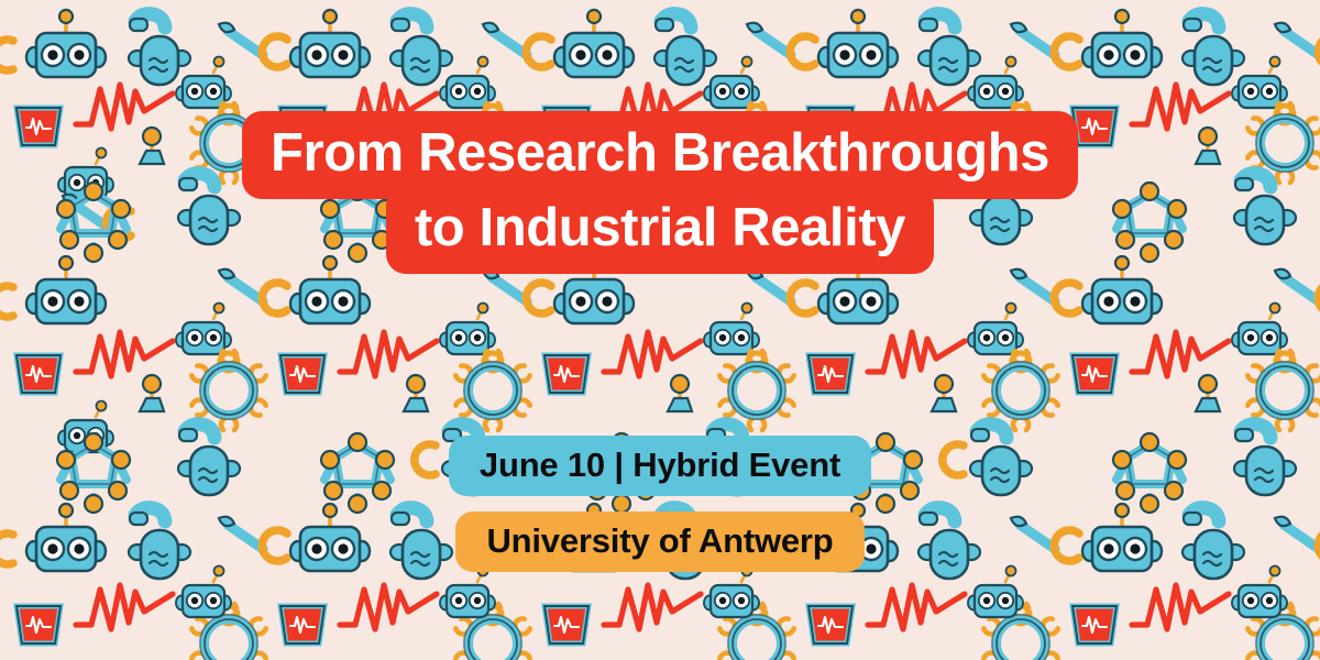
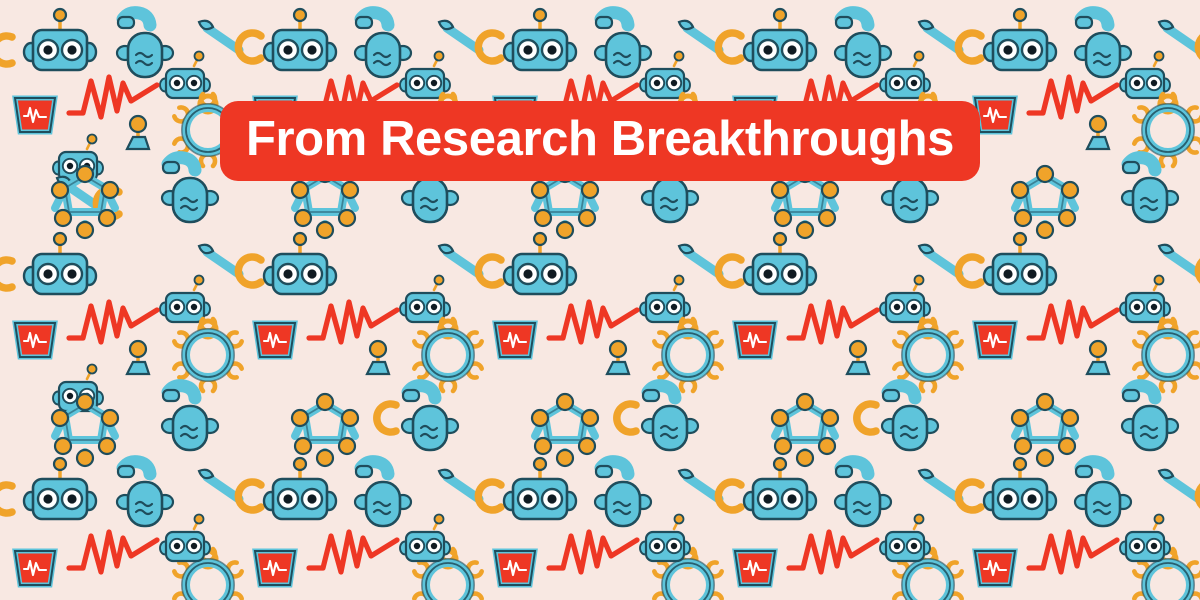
  From Research Breakthroughs
- to Industrial Reality
- June 10 | Hybrid Event
- University of Antwerp
